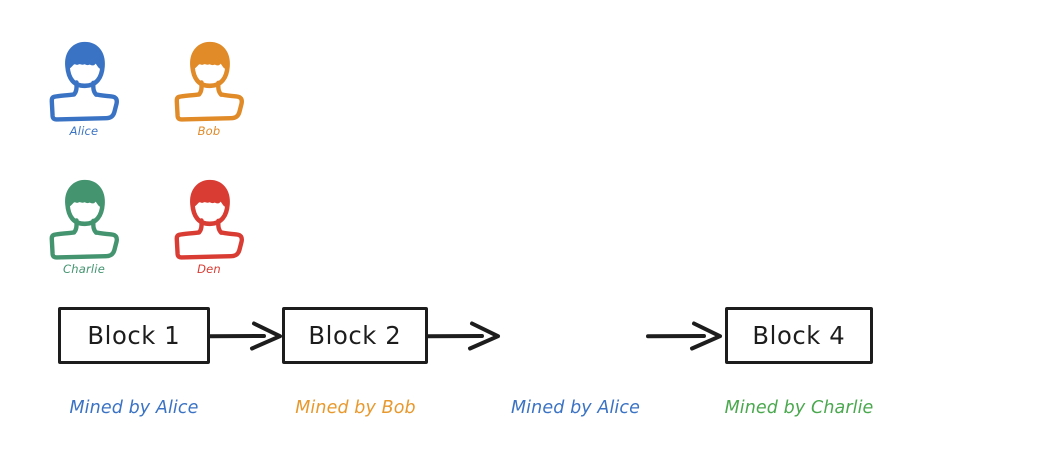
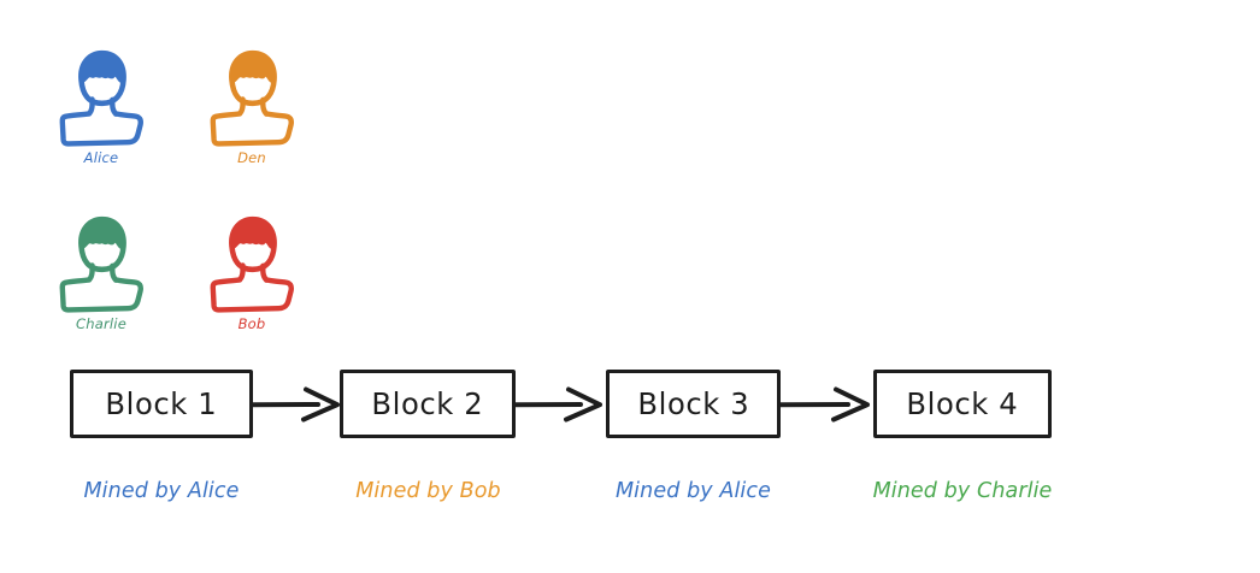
  Alice
- Bob
+ Den
  Charlie
- Den
+ Bob
  Block 1
  Block 2
+ Block 3
  Block 4
  Mined by Alice
  Mined by Bob
  Mined by Alice
  Mined by Charlie
